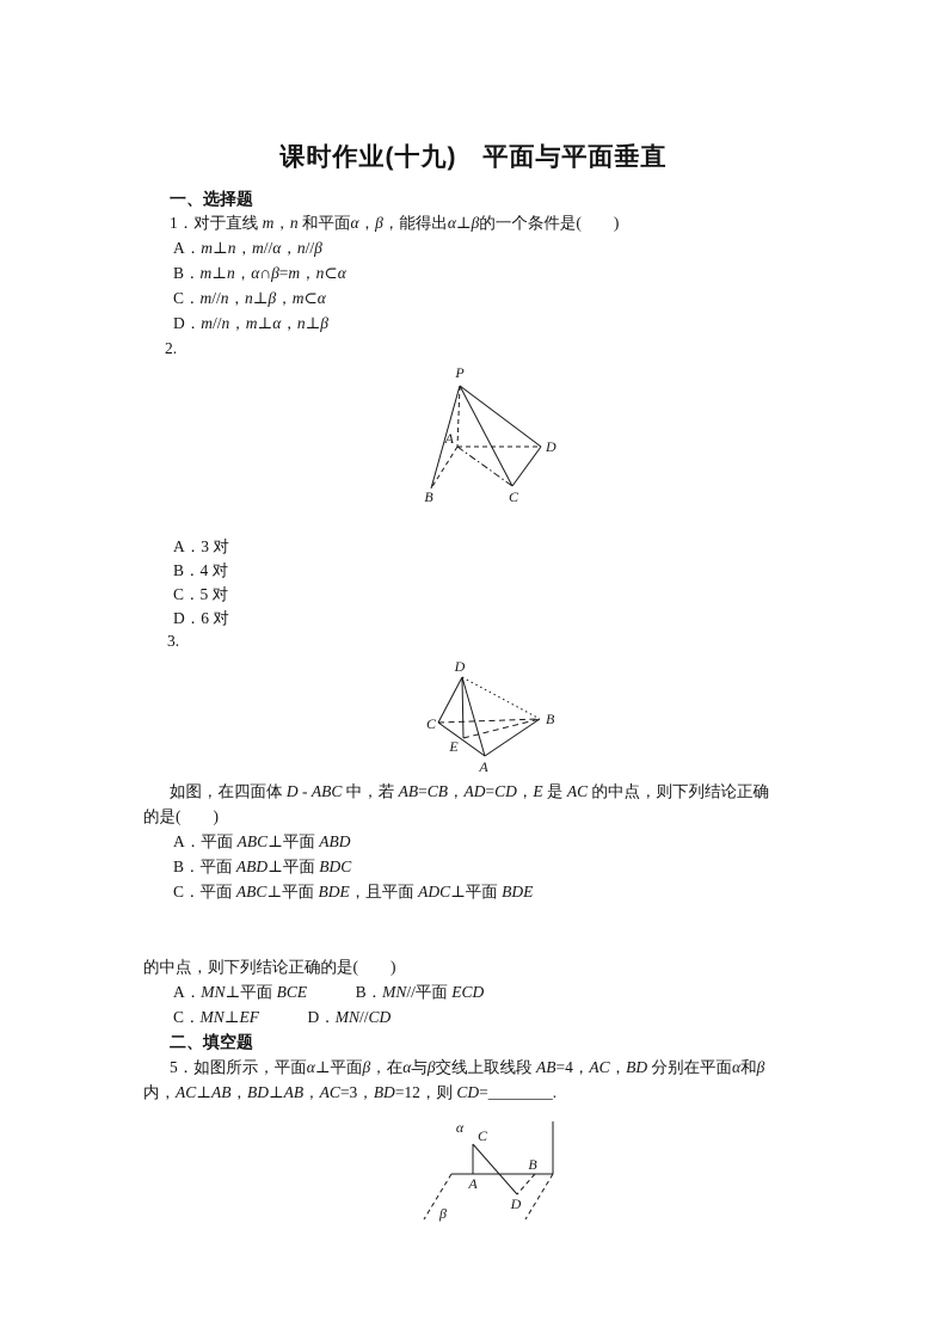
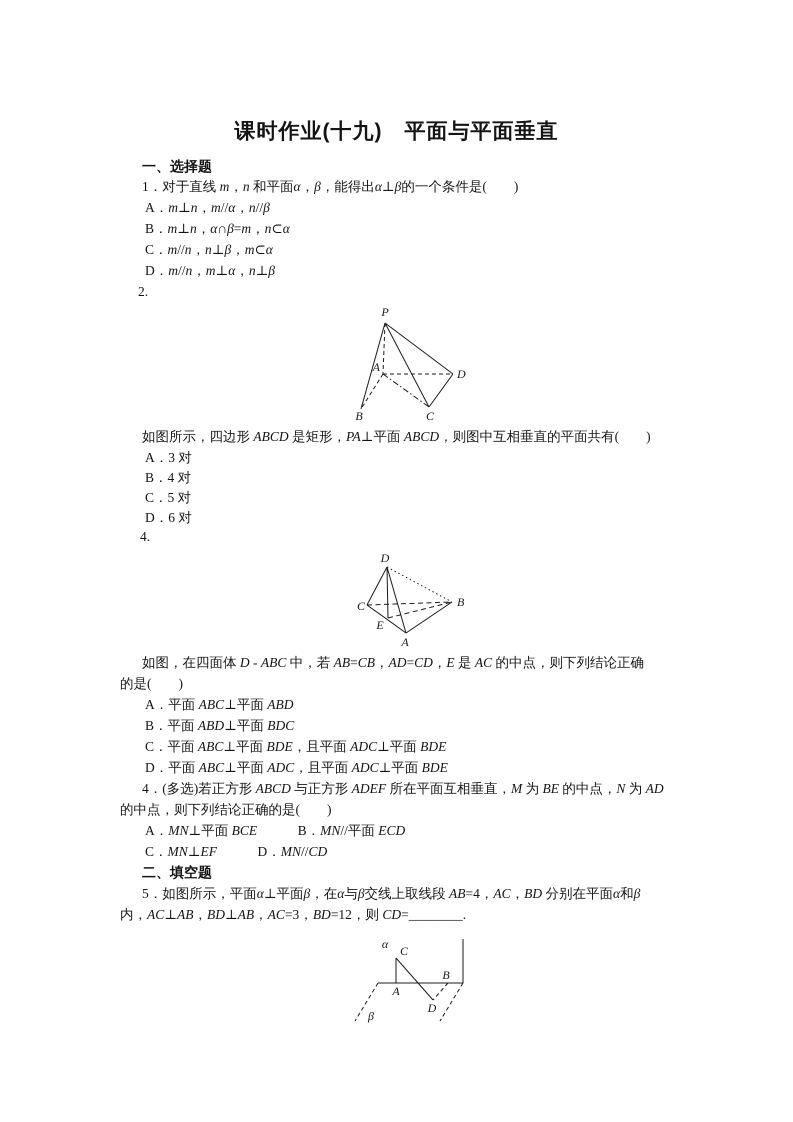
  课时作业(十九) 平面与平面垂直
  一、选择题
  1．对于直线 m，n 和平面α，β，能得出α⊥β的一个条件是( )
  A．m⊥n，m//α，n//β
  B．m⊥n，α∩β=m，n⊂α
  C．m//n，n⊥β，m⊂α
  D．m//n，m⊥α，n⊥β
  2.
  P
  A
  D
  B
  C
+ 如图所示，四边形 ABCD 是矩形，PA⊥平面 ABCD，则图中互相垂直的平面共有( )
  A．3 对
  B．4 对
  C．5 对
  D．6 对
- 3.
+ 4.
  D
  C
  B
  A
  E
  如图，在四面体 D - ABC 中，若 AB=CB，AD=CD，E 是 AC 的中点，则下列结论正确
  的是( )
  A．平面 ABC⊥平面 ABD
  B．平面 ABD⊥平面 BDC
  C．平面 ABC⊥平面 BDE，且平面 ADC⊥平面 BDE
+ D．平面 ABC⊥平面 ADC，且平面 ADC⊥平面 BDE
+ 4．(多选)若正方形 ABCD 与正方形 ADEF 所在平面互相垂直，M 为 BE 的中点，N 为 AD
  的中点，则下列结论正确的是( )
  A．MN⊥平面 BCE B．MN//平面 ECD
  C．MN⊥EF D．MN//CD
  二、填空题
  5．如图所示，平面α⊥平面β，在α与β交线上取线段 AB=4，AC，BD 分别在平面α和β
  内，AC⊥AB，BD⊥AB，AC=3，BD=12，则 CD=________.
  α
  C
  A
  B
  D
  β
